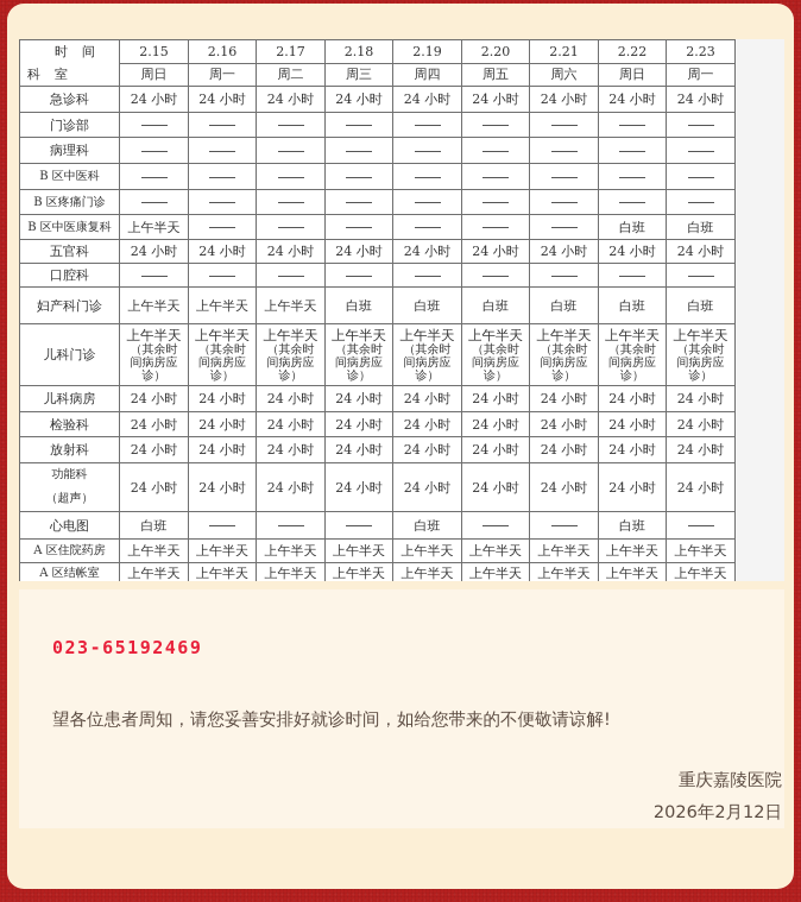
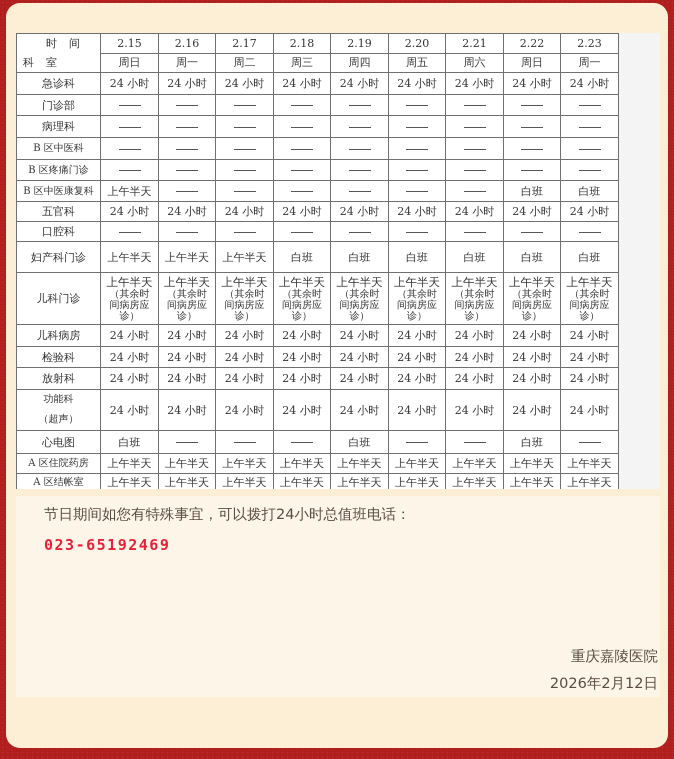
  时间 科室	2.15	2.16	2.17	2.18	2.19	2.20	2.21	2.22	2.23
  周日	周一	周二	周三	周四	周五	周六	周日	周一
  急诊科	24 小时	24 小时	24 小时	24 小时	24 小时	24 小时	24 小时	24 小时	24 小时
  门诊部
  病理科
  B 区中医科
  B 区疼痛门诊
  B 区中医康复科	上午半天							白班	白班
  五官科	24 小时	24 小时	24 小时	24 小时	24 小时	24 小时	24 小时	24 小时	24 小时
  口腔科
  妇产科门诊	上午半天	上午半天	上午半天	白班	白班	白班	白班	白班	白班
  儿科门诊	上午半天（其余时间病房应诊）	上午半天（其余时间病房应诊）	上午半天（其余时间病房应诊）	上午半天（其余时间病房应诊）	上午半天（其余时间病房应诊）	上午半天（其余时间病房应诊）	上午半天（其余时间病房应诊）	上午半天（其余时间病房应诊）	上午半天（其余时间病房应诊）
  儿科病房	24 小时	24 小时	24 小时	24 小时	24 小时	24 小时	24 小时	24 小时	24 小时
  检验科	24 小时	24 小时	24 小时	24 小时	24 小时	24 小时	24 小时	24 小时	24 小时
  放射科	24 小时	24 小时	24 小时	24 小时	24 小时	24 小时	24 小时	24 小时	24 小时
  功能科（超声）	24 小时	24 小时	24 小时	24 小时	24 小时	24 小时	24 小时	24 小时	24 小时
  心电图	白班				白班			白班
  A 区住院药房	上午半天	上午半天	上午半天	上午半天	上午半天	上午半天	上午半天	上午半天	上午半天
  A 区结帐室	上午半天	上午半天	上午半天	上午半天	上午半天	上午半天	上午半天	上午半天	上午半天
+ 节日期间如您有特殊事宜，可以拨打24小时总值班电话：
  023-65192469
- 望各位患者周知，请您妥善安排好就诊时间，如给您带来的不便敬请谅解!
  重庆嘉陵医院
  2026年2月12日
